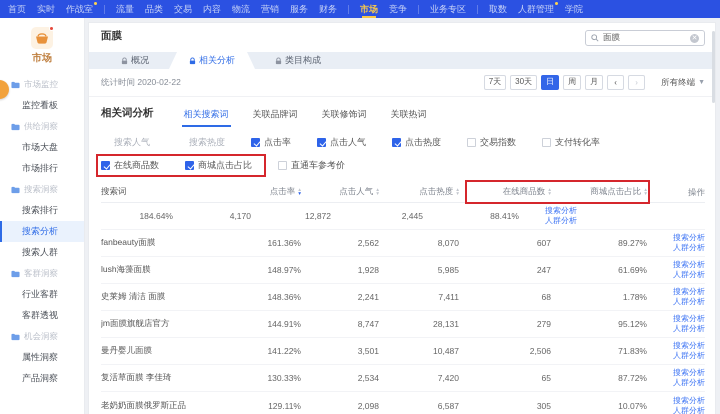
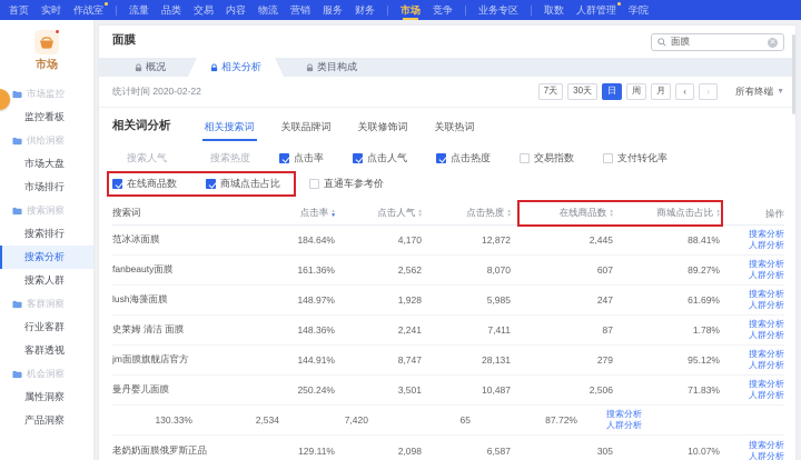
  首页
  实时
  作战室
  流量
  品类
  交易
  内容
  物流
  营销
  服务
  财务
  市场
  竞争
  业务专区
  取数
  人群管理
  学院
  市场
  市场监控
  监控看板
  供给洞察
  市场大盘
  市场排行
  搜索洞察
  搜索排行
  搜索分析
  搜索人群
  客群洞察
  行业客群
  客群透视
  机会洞察
  属性洞察
  产品洞察
  面膜
  面膜
  概况
  相关分析
  类目构成
  统计时间 2020-02-22
  7天
  30天
  日
  周
  月
  ‹
  ›
  所有终端
  相关词分析
  相关搜索词
  关联品牌词
  关联修饰词
  关联热词
  搜索人气
  搜索热度
  点击率
  点击人气
  点击热度
  交易指数
  支付转化率
  在线商品数
  商城点击占比
  直通车参考价
  搜索词
  点击率
  点击人气
  点击热度
  在线商品数
  商城点击占比
  操作
+ 范冰冰面膜
  184.64%
  4,170
  12,872
  2,445
  88.41%
  搜索分析
  人群分析
  fanbeauty面膜
  161.36%
  2,562
  8,070
  607
  89.27%
  搜索分析
  人群分析
  lush海藻面膜
  148.97%
  1,928
  5,985
  247
  61.69%
  搜索分析
  人群分析
  史莱姆 清洁 面膜
  148.36%
  2,241
  7,411
- 68
+ 87
  1.78%
  搜索分析
  人群分析
  jm面膜旗舰店官方
  144.91%
  8,747
  28,131
  279
  95.12%
  搜索分析
  人群分析
  曼丹婴儿面膜
- 141.22%
+ 250.24%
  3,501
  10,487
  2,506
  71.83%
  搜索分析
  人群分析
- 复活草面膜 李佳琦
  130.33%
  2,534
  7,420
  65
  87.72%
  搜索分析
  人群分析
  老奶奶面膜俄罗斯正品
  129.11%
  2,098
  6,587
  305
  10.07%
  搜索分析
  人群分析
